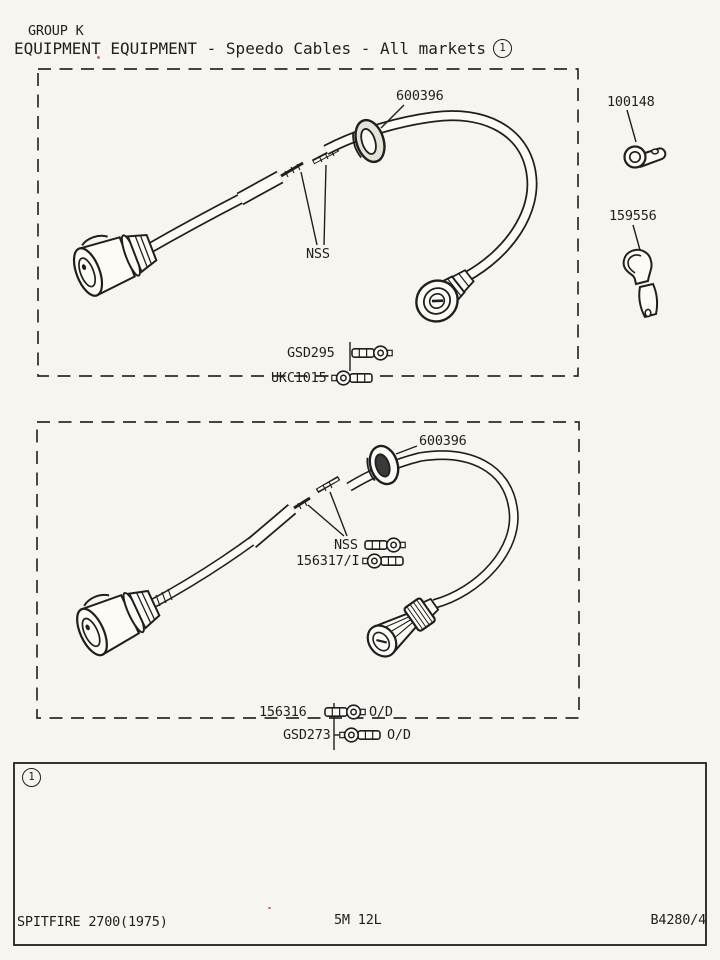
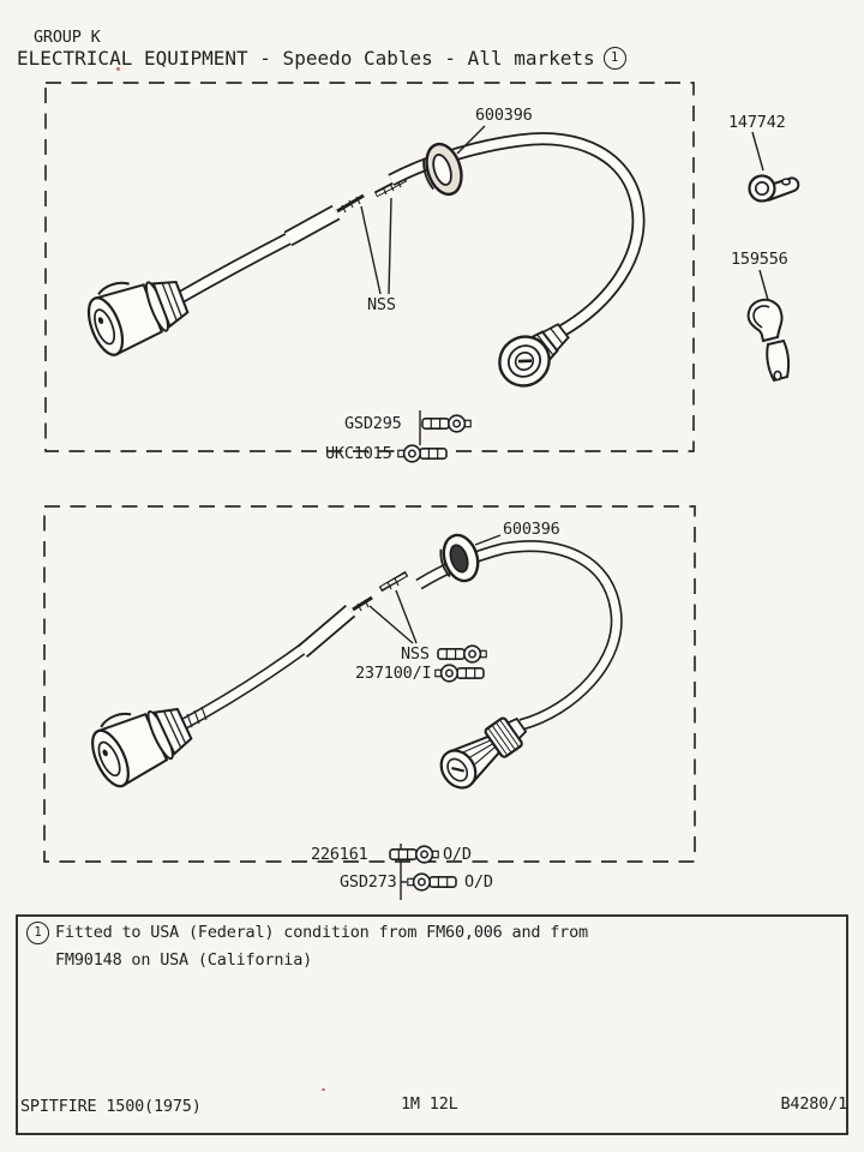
  GROUP K
- EQUIPMENT EQUIPMENT - Speedo Cables - All markets
+ ELECTRICAL EQUIPMENT - Speedo Cables - All markets
  1
  600396
  NSS
  GSD295
  UKC1015
- 100148
+ 147742
  159556
  600396
  NSS
- 156317/I
+ 237100/I
- 156316
+ 226161
  O/D
  GSD273
  O/D
  1
+ Fitted to USA (Federal) condition from FM60,006 and from
+ FM90148 on USA (California)
- SPITFIRE 2700(1975)
+ SPITFIRE 1500(1975)
- 5M 12L
+ 1M 12L
- B4280/4
+ B4280/1
